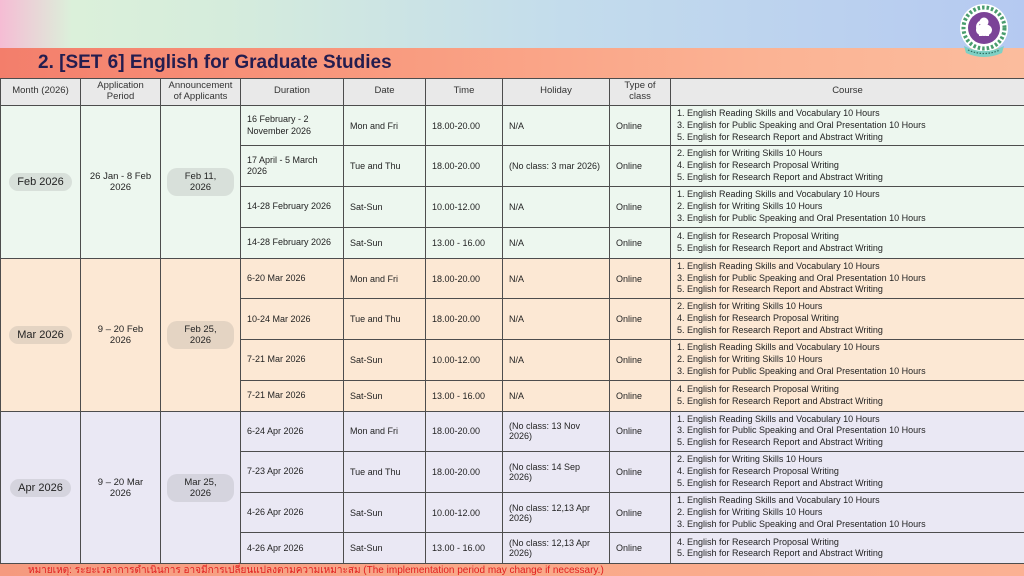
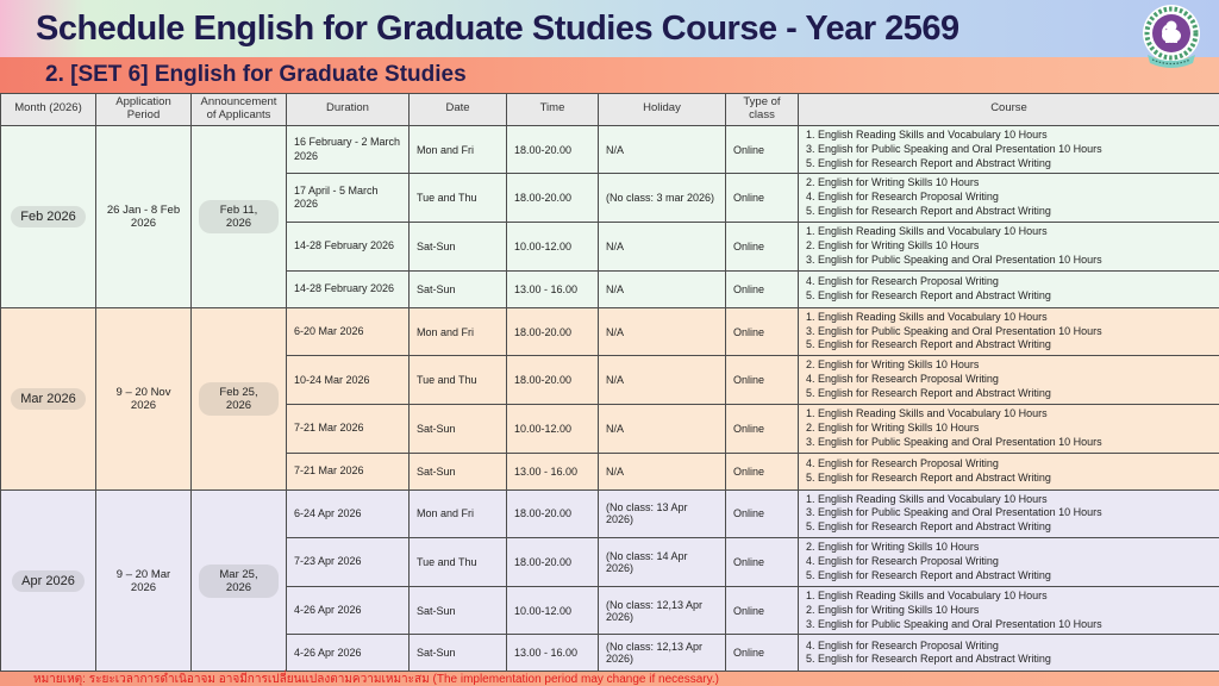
+ Schedule English for Graduate Studies Course - Year 2569
  2. [SET 6] English for Graduate Studies
  Month (2026)	Application Period	Announcement of Applicants	Duration	Date	Time	Holiday	Type of class	Course
- Feb 2026	26 Jan - 8 Feb 2026	Feb 11, 2026	16 February - 2 November 2026	Mon and Fri	18.00-20.00	N/A	Online	1. English Reading Skills and Vocabulary 10 Hours 3. English for Public Speaking and Oral Presentation 10 Hours 5. English for Research Report and Abstract Writing
+ Feb 2026	26 Jan - 8 Feb 2026	Feb 11, 2026	16 February - 2 March 2026	Mon and Fri	18.00-20.00	N/A	Online	1. English Reading Skills and Vocabulary 10 Hours 3. English for Public Speaking and Oral Presentation 10 Hours 5. English for Research Report and Abstract Writing
  17 April - 5 March 2026	Tue and Thu	18.00-20.00	(No class: 3 mar 2026)	Online	2. English for Writing Skills 10 Hours 4. English for Research Proposal Writing 5. English for Research Report and Abstract Writing
  14-28 February 2026	Sat-Sun	10.00-12.00	N/A	Online	1. English Reading Skills and Vocabulary 10 Hours 2. English for Writing Skills 10 Hours 3. English for Public Speaking and Oral Presentation 10 Hours
  14-28 February 2026	Sat-Sun	13.00 - 16.00	N/A	Online	4. English for Research Proposal Writing 5. English for Research Report and Abstract Writing
- Mar 2026	9 – 20 Feb 2026	Feb 25, 2026	6-20 Mar 2026	Mon and Fri	18.00-20.00	N/A	Online	1. English Reading Skills and Vocabulary 10 Hours 3. English for Public Speaking and Oral Presentation 10 Hours 5. English for Research Report and Abstract Writing
+ Mar 2026	9 – 20 Nov 2026	Feb 25, 2026	6-20 Mar 2026	Mon and Fri	18.00-20.00	N/A	Online	1. English Reading Skills and Vocabulary 10 Hours 3. English for Public Speaking and Oral Presentation 10 Hours 5. English for Research Report and Abstract Writing
  10-24 Mar 2026	Tue and Thu	18.00-20.00	N/A	Online	2. English for Writing Skills 10 Hours 4. English for Research Proposal Writing 5. English for Research Report and Abstract Writing
  7-21 Mar 2026	Sat-Sun	10.00-12.00	N/A	Online	1. English Reading Skills and Vocabulary 10 Hours 2. English for Writing Skills 10 Hours 3. English for Public Speaking and Oral Presentation 10 Hours
  7-21 Mar 2026	Sat-Sun	13.00 - 16.00	N/A	Online	4. English for Research Proposal Writing 5. English for Research Report and Abstract Writing
- Apr 2026	9 – 20 Mar 2026	Mar 25, 2026	6-24 Apr 2026	Mon and Fri	18.00-20.00	(No class: 13 Nov 2026)	Online	1. English Reading Skills and Vocabulary 10 Hours 3. English for Public Speaking and Oral Presentation 10 Hours 5. English for Research Report and Abstract Writing
+ Apr 2026	9 – 20 Mar 2026	Mar 25, 2026	6-24 Apr 2026	Mon and Fri	18.00-20.00	(No class: 13 Apr 2026)	Online	1. English Reading Skills and Vocabulary 10 Hours 3. English for Public Speaking and Oral Presentation 10 Hours 5. English for Research Report and Abstract Writing
- 7-23 Apr 2026	Tue and Thu	18.00-20.00	(No class: 14 Sep 2026)	Online	2. English for Writing Skills 10 Hours 4. English for Research Proposal Writing 5. English for Research Report and Abstract Writing
+ 7-23 Apr 2026	Tue and Thu	18.00-20.00	(No class: 14 Apr 2026)	Online	2. English for Writing Skills 10 Hours 4. English for Research Proposal Writing 5. English for Research Report and Abstract Writing
  4-26 Apr 2026	Sat-Sun	10.00-12.00	(No class: 12,13 Apr 2026)	Online	1. English Reading Skills and Vocabulary 10 Hours 2. English for Writing Skills 10 Hours 3. English for Public Speaking and Oral Presentation 10 Hours
  4-26 Apr 2026	Sat-Sun	13.00 - 16.00	(No class: 12,13 Apr 2026)	Online	4. English for Research Proposal Writing 5. English for Research Report and Abstract Writing
- หมายเหตุ: ระยะเวลาการดำเนินการ อาจมีการเปลี่ยนแปลงตามความเหมาะสม (The implementation period may change if necessary.)
+ หมายเหตุ: ระยะเวลาการดำเนิอาจม อาจมีการเปลี่ยนแปลงตามความเหมาะสม (The implementation period may change if necessary.)
